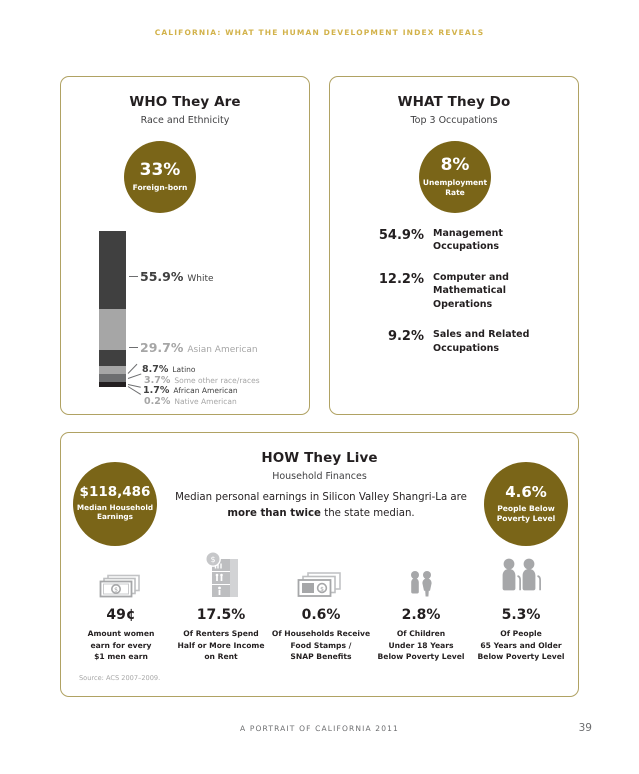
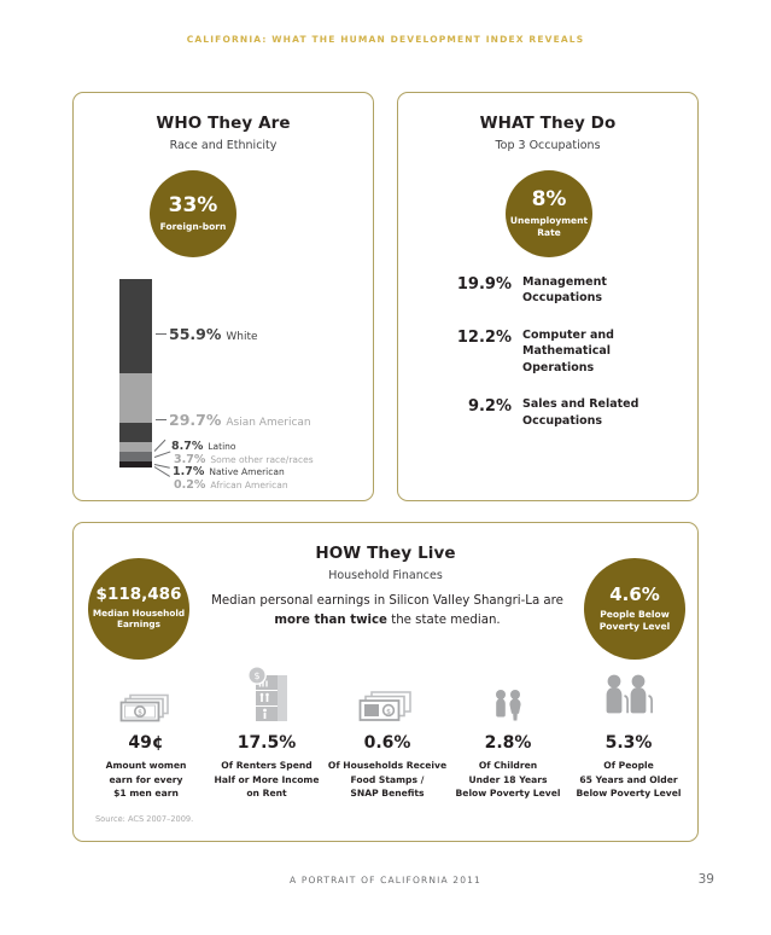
  CALIFORNIA: WHAT THE HUMAN DEVELOPMENT INDEX REVEALS
  WHO They Are
  Race and Ethnicity
  33%
  Foreign-born
  55.9%
  White
  29.7%
  Asian American
  8.7%
  Latino
  3.7%
  Some other race/races
  1.7%
- African American
+ Native American
  0.2%
- Native American
+ African American
  WHAT They Do
  Top 3 Occupations
  8%
  Unemployment
  Rate
- 54.9%
+ 19.9%
  Management
  Occupations
  12.2%
  Computer and
  Mathematical
  Operations
  9.2%
  Sales and Related
  Occupations
  HOW They Live
  Household Finances
  $118,486
  Median Household
  Earnings
  4.6%
  People Below
  Poverty Level
  Median personal earnings in Silicon Valley Shangri-La are more than twice the state median.
  49¢
  Amount women
  earn for every
  $1 men earn
  $
  17.5%
  Of Renters Spend
  Half or More Income
  on Rent
  0.6%
  Of Households Receive
  Food Stamps /
  SNAP Benefits
  2.8%
  Of Children
  Under 18 Years
  Below Poverty Level
  5.3%
  Of People
  65 Years and Older
  Below Poverty Level
  Source: ACS 2007–2009.
  A PORTRAIT OF CALIFORNIA 2011
  39
